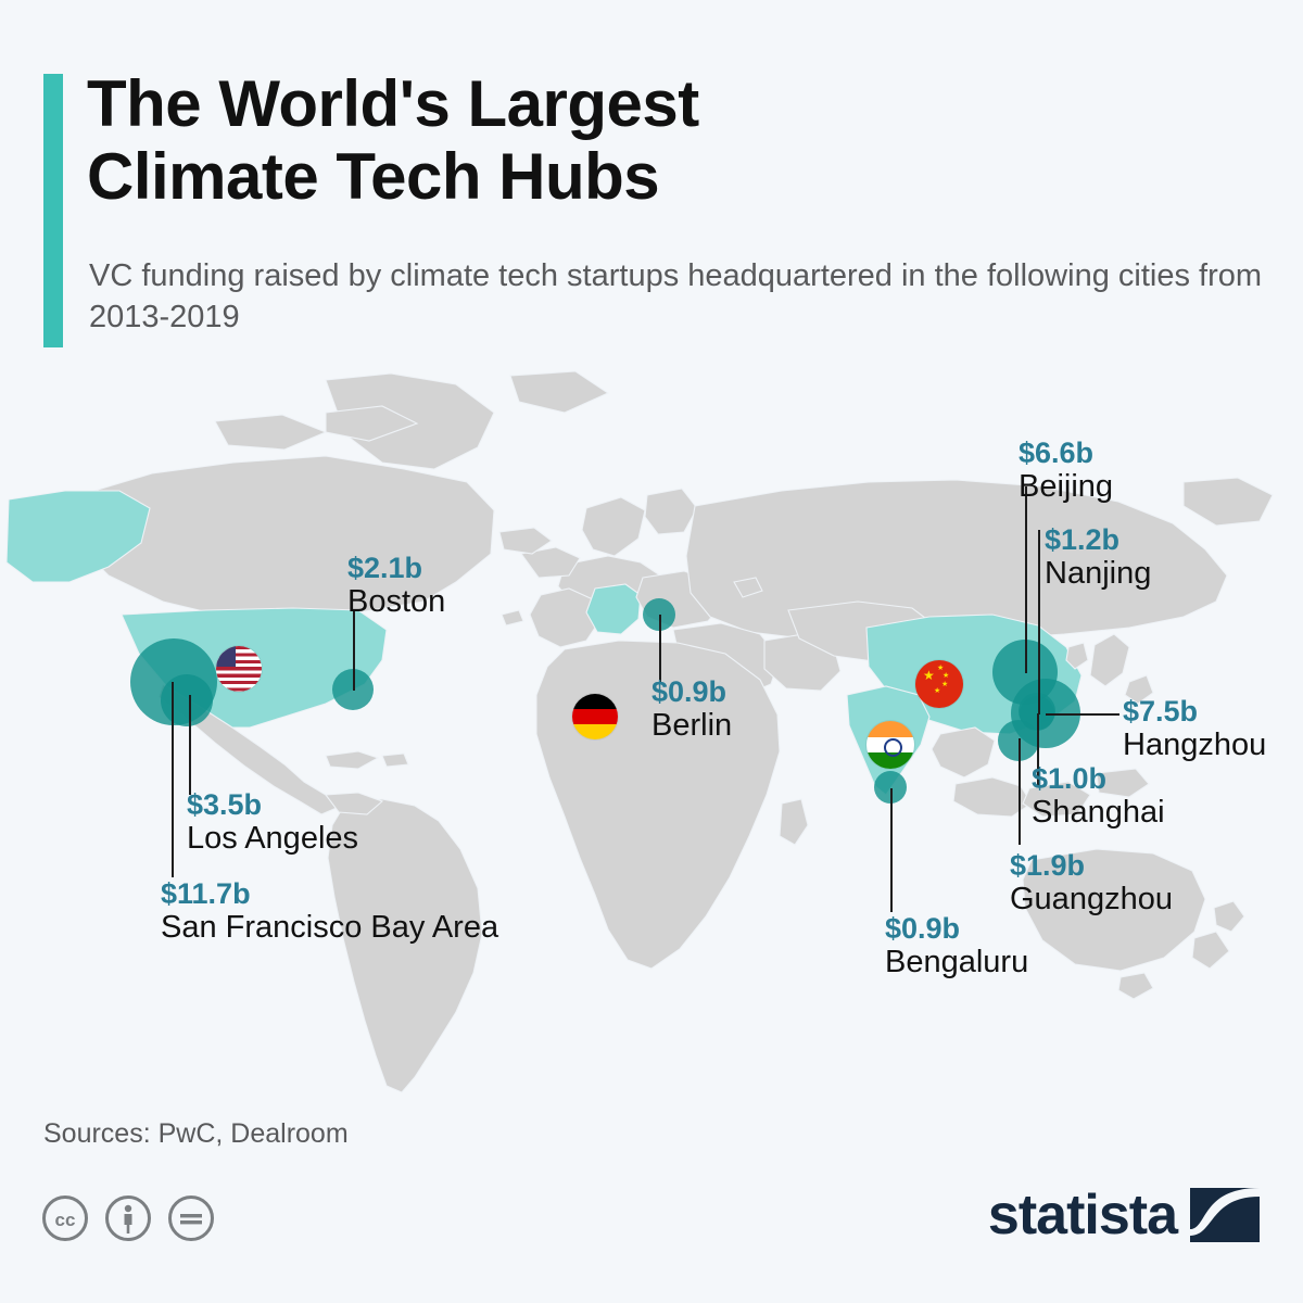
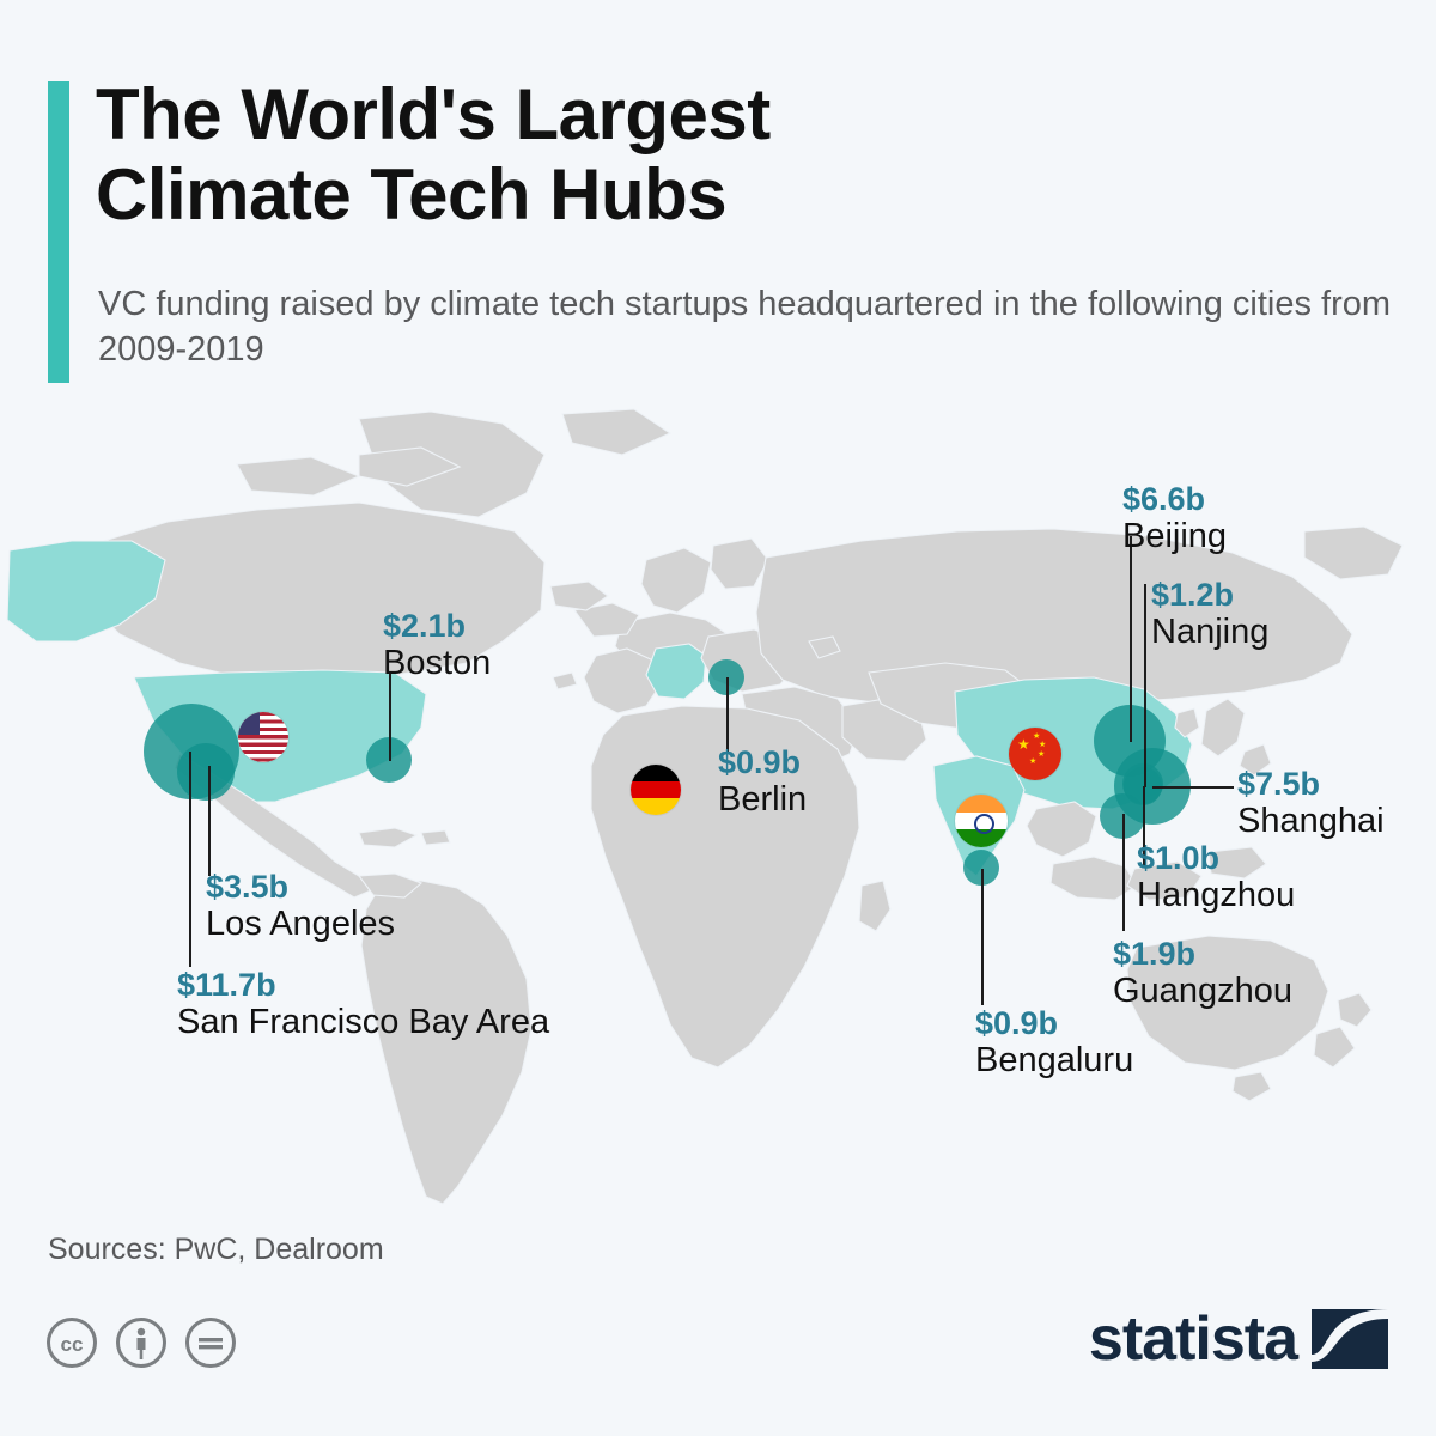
  The World's Largest
  Climate Tech Hubs
- VC funding raised by climate tech startups headquartered in the following cities from 2013-2019
+ VC funding raised by climate tech startups headquartered in the following cities from 2009-2019
  ★
  $2.1b
  Boston
  $3.5b
  Los Angeles
  $11.7b
  San Francisco Bay Area
  $0.9b
  Berlin
  $0.9b
  Bengaluru
  $6.6b
  Beijing
  $1.2b
  Nanjing
  $7.5b
- Hangzhou
+ Shanghai
  $1.0b
- Shanghai
+ Hangzhou
  $1.9b
  Guangzhou
  Sources: PwC, Dealroom
  cc
  statista
